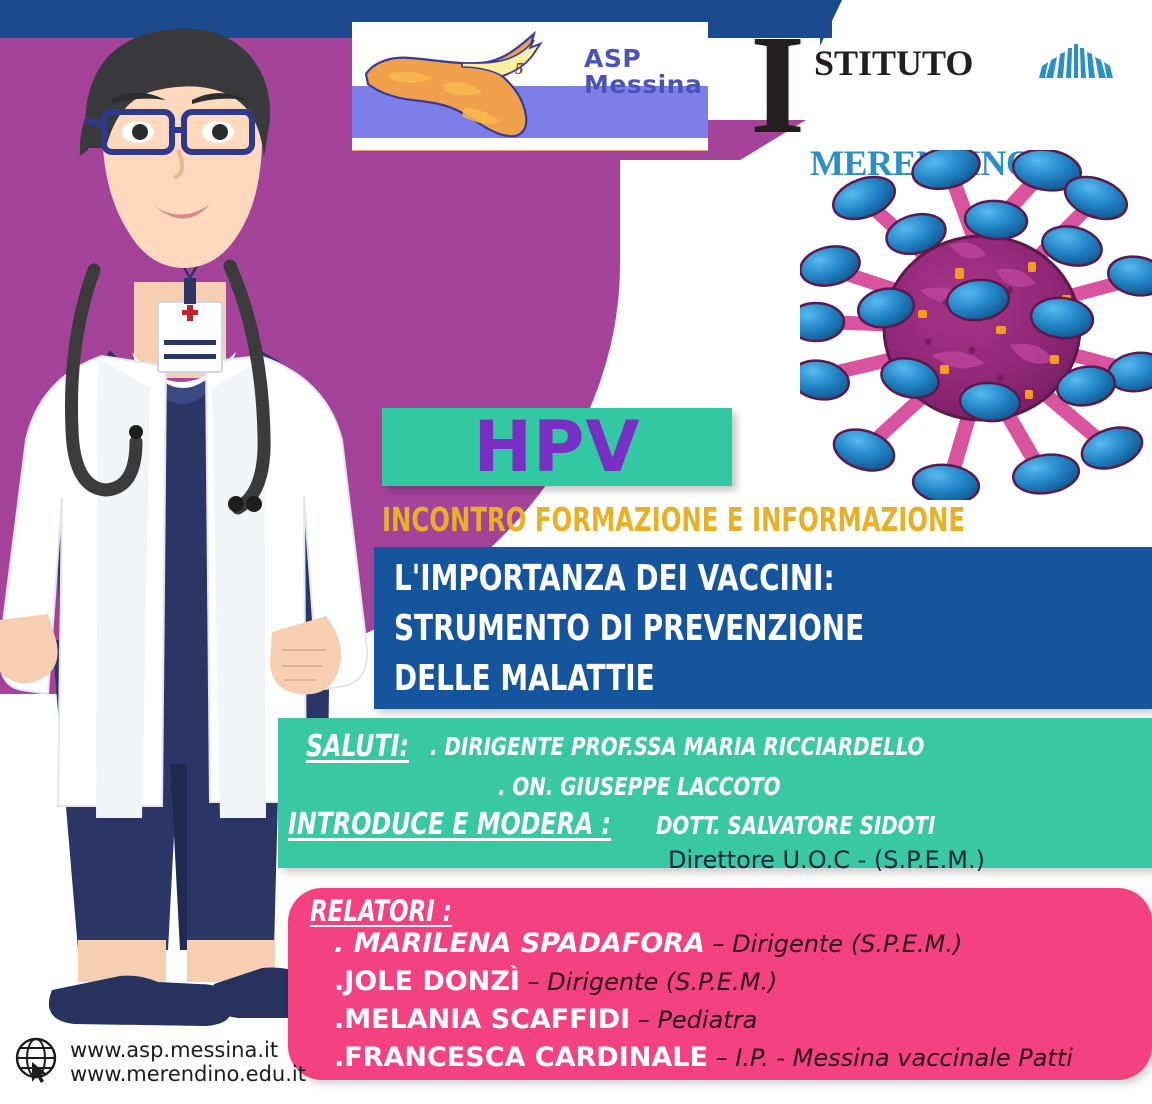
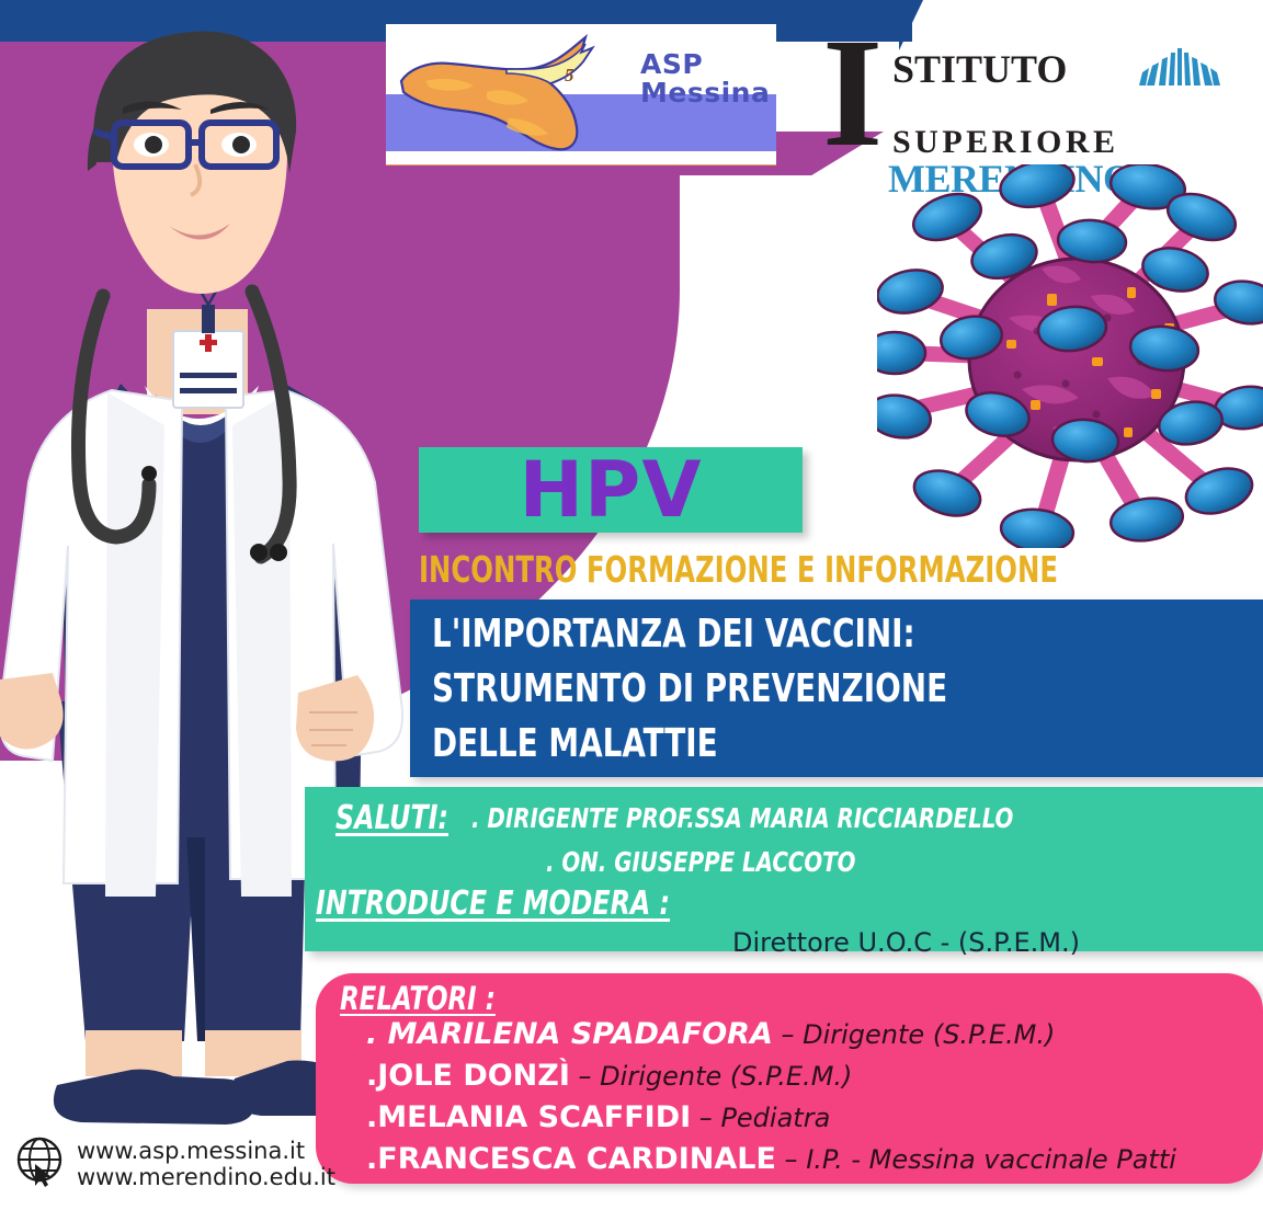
  5
  ASP
  Messina
  I
  STITUTO
+ SUPERIORE
  HPV
  INCONTRO FORMAZIONE E INFORMAZIONE
  L'IMPORTANZA DEI VACCINI:
  STRUMENTO DI PREVENZIONE
  DELLE MALATTIE
  SALUTI:
  . DIRIGENTE PROF.SSA MARIA RICCIARDELLO
  . ON. GIUSEPPE LACCOTO
  INTRODUCE E MODERA :
- DOTT. SALVATORE SIDOTI
  Direttore U.O.C - (S.P.E.M.)
  RELATORI :
  . MARILENA SPADAFORA – Dirigente (S.P.E.M.)
  .JOLE DONZÌ – Dirigente (S.P.E.M.)
  .MELANIA SCAFFIDI – Pediatra
  .FRANCESCA CARDINALE – I.P. - Messina vaccinale Patti
  www.asp.messina.it
  www.merendino.edu.it
